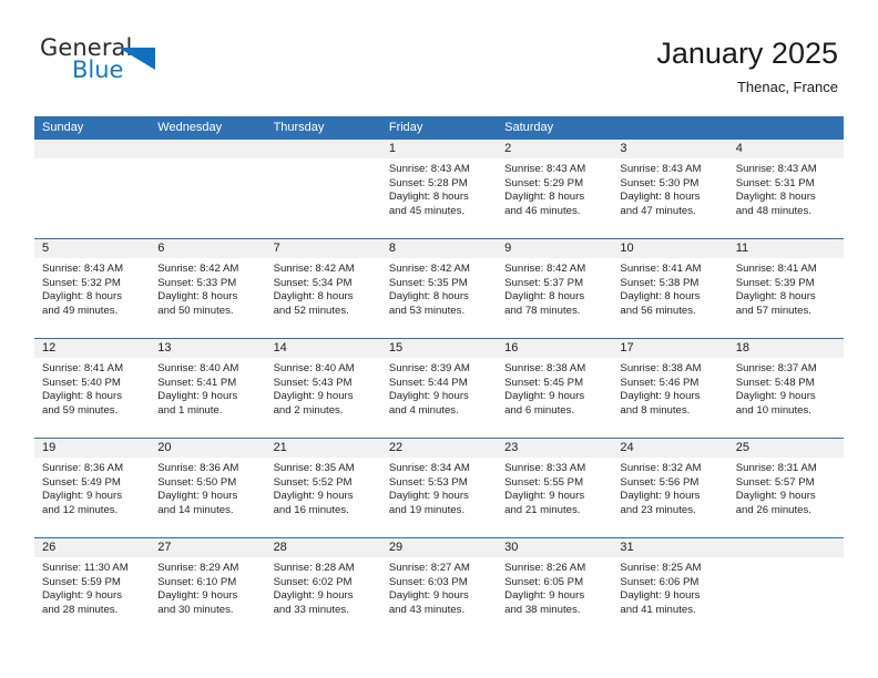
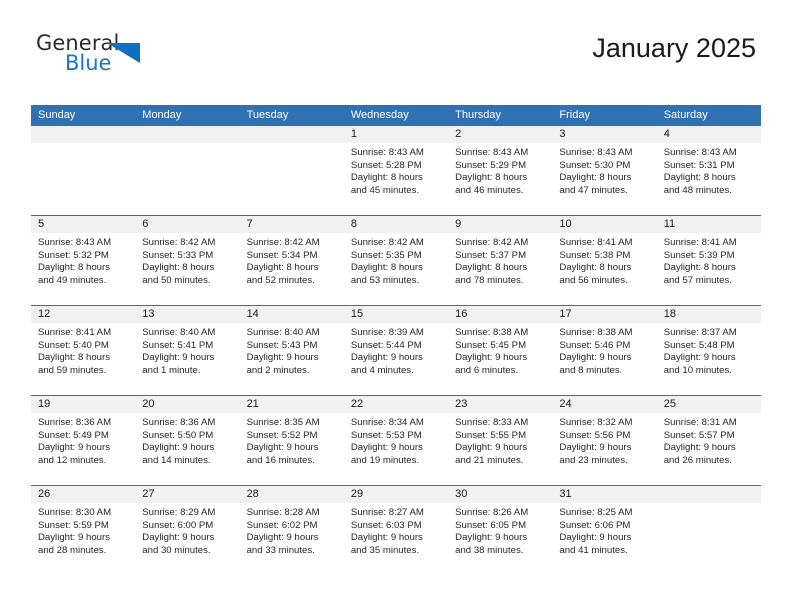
  Gener
  Blue
  January 2025
- Thenac, France
  Sunday
+ Monday
+ Tuesday
  Wednesday
  Thursday
  Friday
  Saturday
  1
  Sunrise: 8:43 AM
  Sunset: 5:28 PM
  Daylight: 8 hours
  and 45 minutes.
  2
  Sunrise: 8:43 AM
  Sunset: 5:29 PM
  Daylight: 8 hours
  and 46 minutes.
  3
  Sunrise: 8:43 AM
  Sunset: 5:30 PM
  Daylight: 8 hours
  and 47 minutes.
  4
  Sunrise: 8:43 AM
  Sunset: 5:31 PM
  Daylight: 8 hours
  and 48 minutes.
  5
  Sunrise: 8:43 AM
  Sunset: 5:32 PM
  Daylight: 8 hours
  and 49 minutes.
  6
  Sunrise: 8:42 AM
  Sunset: 5:33 PM
  Daylight: 8 hours
  and 50 minutes.
  7
  Sunrise: 8:42 AM
  Sunset: 5:34 PM
  Daylight: 8 hours
  and 52 minutes.
  8
  Sunrise: 8:42 AM
  Sunset: 5:35 PM
  Daylight: 8 hours
  and 53 minutes.
  9
  Sunrise: 8:42 AM
  Sunset: 5:37 PM
  Daylight: 8 hours
  and 78 minutes.
  10
  Sunrise: 8:41 AM
  Sunset: 5:38 PM
  Daylight: 8 hours
  and 56 minutes.
  11
  Sunrise: 8:41 AM
  Sunset: 5:39 PM
  Daylight: 8 hours
  and 57 minutes.
  12
  Sunrise: 8:41 AM
  Sunset: 5:40 PM
  Daylight: 8 hours
  and 59 minutes.
  13
  Sunrise: 8:40 AM
  Sunset: 5:41 PM
  Daylight: 9 hours
  and 1 minute.
  14
  Sunrise: 8:40 AM
  Sunset: 5:43 PM
  Daylight: 9 hours
  and 2 minutes.
  15
  Sunrise: 8:39 AM
  Sunset: 5:44 PM
  Daylight: 9 hours
  and 4 minutes.
  16
  Sunrise: 8:38 AM
  Sunset: 5:45 PM
  Daylight: 9 hours
  and 6 minutes.
  17
  Sunrise: 8:38 AM
  Sunset: 5:46 PM
  Daylight: 9 hours
  and 8 minutes.
  18
  Sunrise: 8:37 AM
  Sunset: 5:48 PM
  Daylight: 9 hours
  and 10 minutes.
  19
  Sunrise: 8:36 AM
  Sunset: 5:49 PM
  Daylight: 9 hours
  and 12 minutes.
  20
  Sunrise: 8:36 AM
  Sunset: 5:50 PM
  Daylight: 9 hours
  and 14 minutes.
  21
  Sunrise: 8:35 AM
  Sunset: 5:52 PM
  Daylight: 9 hours
  and 16 minutes.
  22
  Sunrise: 8:34 AM
  Sunset: 5:53 PM
  Daylight: 9 hours
  and 19 minutes.
  23
  Sunrise: 8:33 AM
  Sunset: 5:55 PM
  Daylight: 9 hours
  and 21 minutes.
  24
  Sunrise: 8:32 AM
  Sunset: 5:56 PM
  Daylight: 9 hours
  and 23 minutes.
  25
  Sunrise: 8:31 AM
  Sunset: 5:57 PM
  Daylight: 9 hours
  and 26 minutes.
  26
- Sunrise: 11:30 AM
+ Sunrise: 8:30 AM
  Sunset: 5:59 PM
  Daylight: 9 hours
  and 28 minutes.
  27
  Sunrise: 8:29 AM
- Sunset: 6:10 PM
+ Sunset: 6:00 PM
  Daylight: 9 hours
  and 30 minutes.
  28
  Sunrise: 8:28 AM
  Sunset: 6:02 PM
  Daylight: 9 hours
  and 33 minutes.
  29
  Sunrise: 8:27 AM
  Sunset: 6:03 PM
  Daylight: 9 hours
- and 43 minutes.
+ and 35 minutes.
  30
  Sunrise: 8:26 AM
  Sunset: 6:05 PM
  Daylight: 9 hours
  and 38 minutes.
  31
  Sunrise: 8:25 AM
  Sunset: 6:06 PM
  Daylight: 9 hours
  and 41 minutes.
